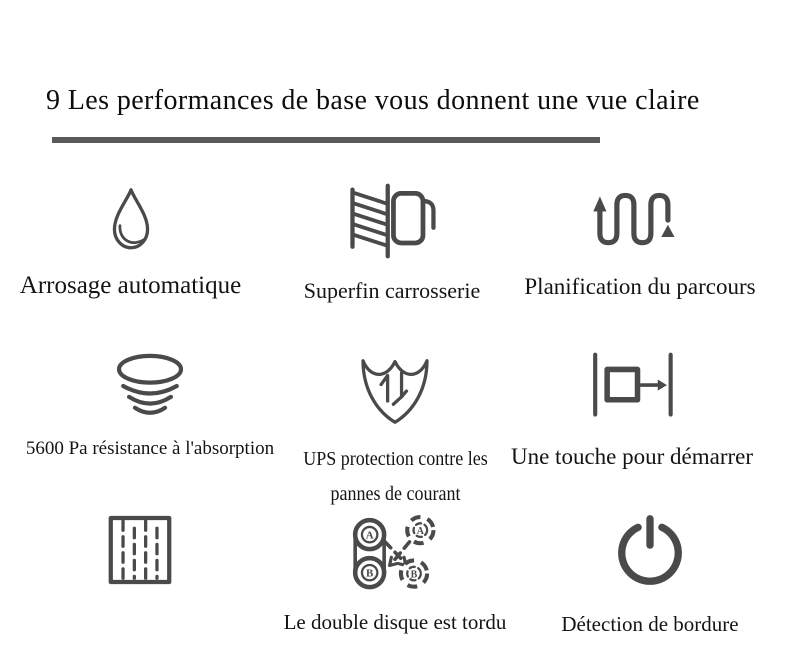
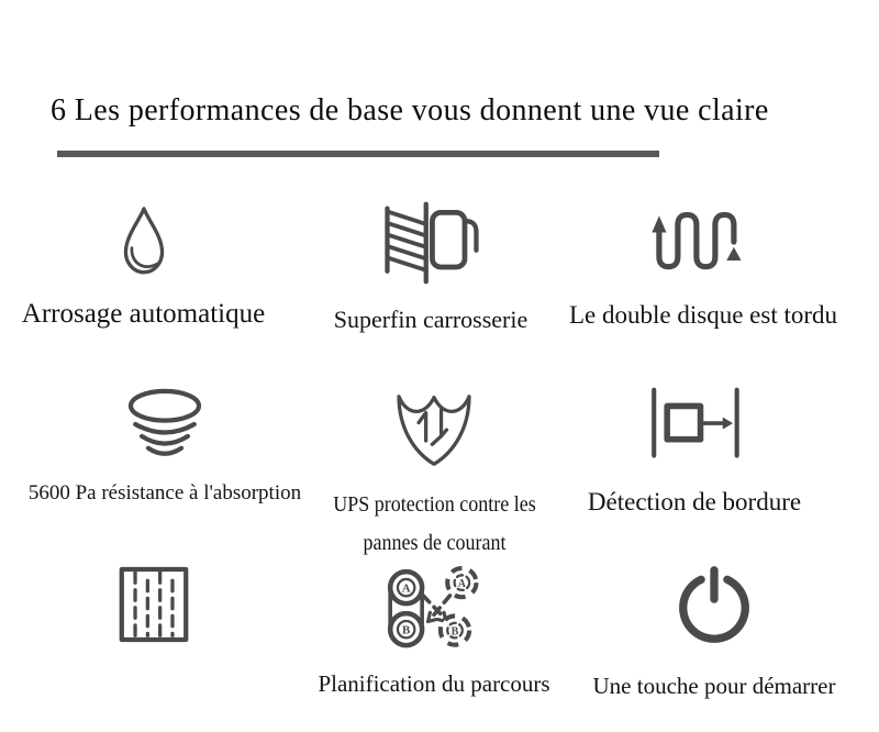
- 9 Les performances de base vous donnent une vue claire
+ 6 Les performances de base vous donnent une vue claire
  Arrosage automatique
  Superfin carrosserie
- Planification du parcours
+ Le double disque est tordu
  5600 Pa résistance à l'absorption
  UPS protection contre les
  pannes de courant
- Une touche pour démarrer
+ Détection de bordure
  A
  B
  A
  B
- Le double disque est tordu
+ Planification du parcours
- Détection de bordure
+ Une touche pour démarrer
